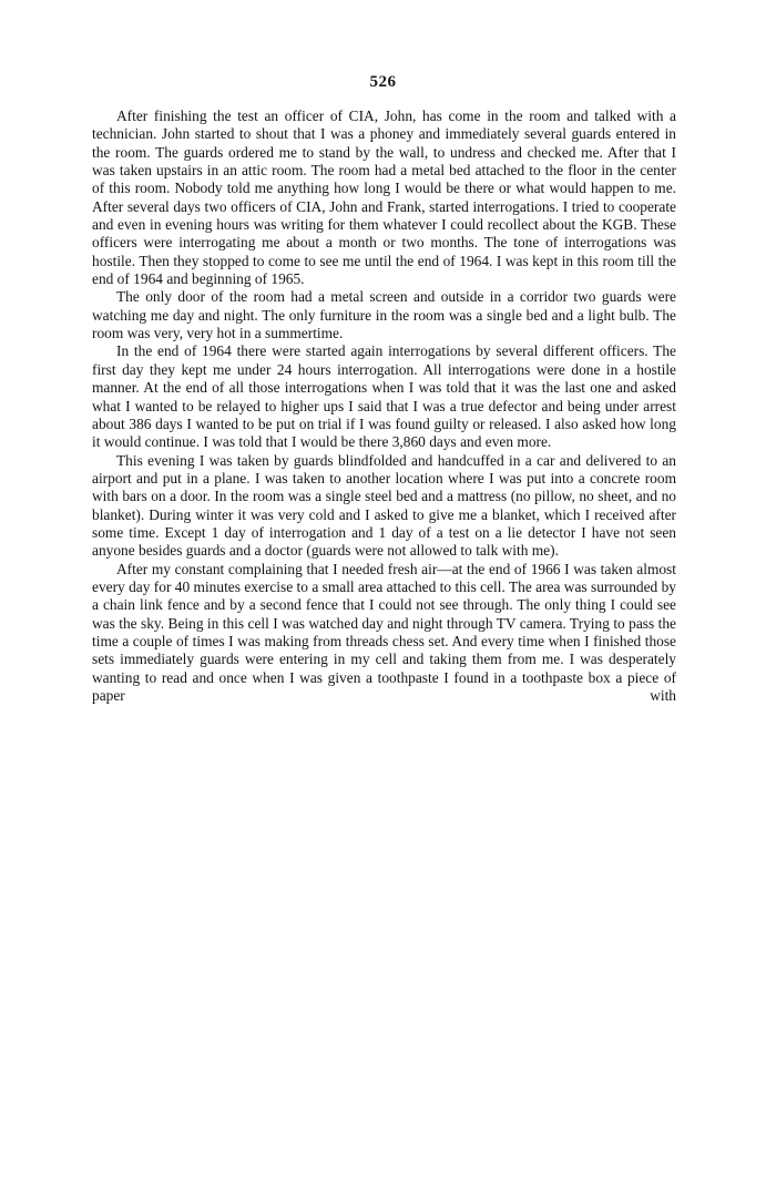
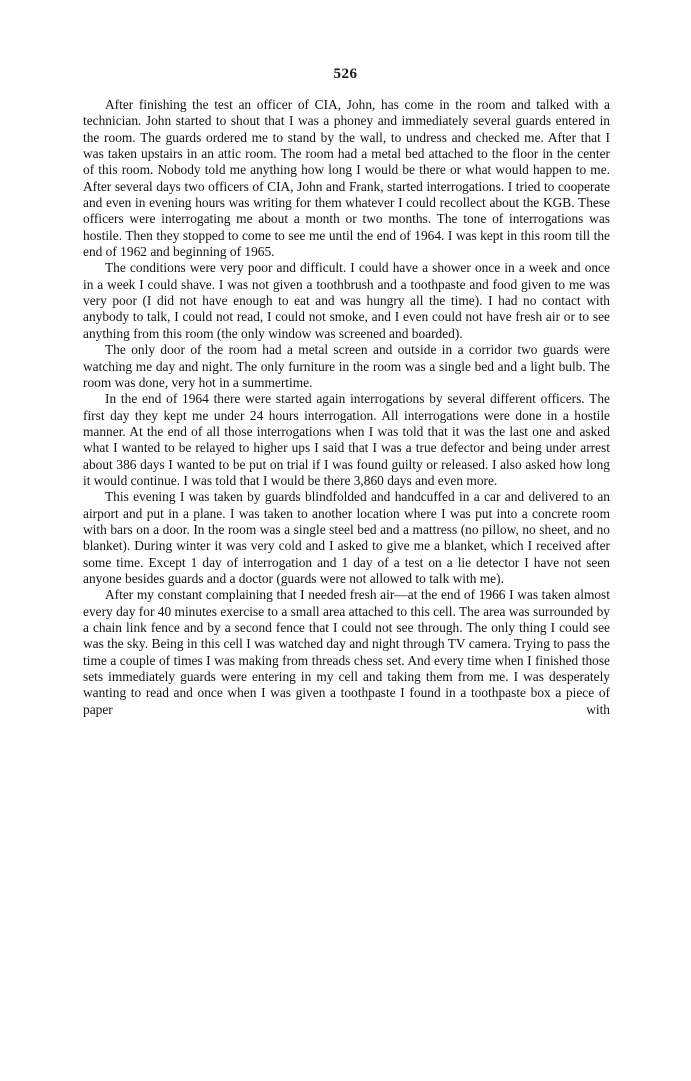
  526
- After finishing the test an officer of CIA, John, has come in the room and talked with a technician. John started to shout that I was a phoney and immediately several guards entered in the room. The guards ordered me to stand by the wall, to undress and checked me. After that I was taken upstairs in an attic room. The room had a metal bed attached to the floor in the center of this room. Nobody told me anything how long I would be there or what would happen to me. After several days two officers of CIA, John and Frank, started interrogations. I tried to cooperate and even in evening hours was writing for them whatever I could recollect about the KGB. These officers were interrogating me about a month or two months. The tone of interrogations was hostile. Then they stopped to come to see me until the end of 1964. I was kept in this room till the end of 1964 and beginning of 1965.
+ After finishing the test an officer of CIA, John, has come in the room and talked with a technician. John started to shout that I was a phoney and immediately several guards entered in the room. The guards ordered me to stand by the wall, to undress and checked me. After that I was taken upstairs in an attic room. The room had a metal bed attached to the floor in the center of this room. Nobody told me anything how long I would be there or what would happen to me. After several days two officers of CIA, John and Frank, started interrogations. I tried to cooperate and even in evening hours was writing for them whatever I could recollect about the KGB. These officers were interrogating me about a month or two months. The tone of interrogations was hostile. Then they stopped to come to see me until the end of 1964. I was kept in this room till the end of 1962 and beginning of 1965.
+ The conditions were very poor and difficult. I could have a shower once in a week and once in a week I could shave. I was not given a toothbrush and a toothpaste and food given to me was very poor (I did not have enough to eat and was hungry all the time). I had no contact with anybody to talk, I could not read, I could not smoke, and I even could not have fresh air or to see anything from this room (the only window was screened and boarded).
- The only door of the room had a metal screen and outside in a corridor two guards were watching me day and night. The only furniture in the room was a single bed and a light bulb. The room was very, very hot in a summertime.
+ The only door of the room had a metal screen and outside in a corridor two guards were watching me day and night. The only furniture in the room was a single bed and a light bulb. The room was done, very hot in a summertime.
  In the end of 1964 there were started again interrogations by several different officers. The first day they kept me under 24 hours interrogation. All interrogations were done in a hostile manner. At the end of all those interrogations when I was told that it was the last one and asked what I wanted to be relayed to higher ups I said that I was a true defector and being under arrest about 386 days I wanted to be put on trial if I was found guilty or released. I also asked how long it would continue. I was told that I would be there 3,860 days and even more.
  This evening I was taken by guards blindfolded and handcuffed in a car and delivered to an airport and put in a plane. I was taken to another location where I was put into a concrete room with bars on a door. In the room was a single steel bed and a mattress (no pillow, no sheet, and no blanket). During winter it was very cold and I asked to give me a blanket, which I received after some time. Except 1 day of interrogation and 1 day of a test on a lie detector I have not seen anyone besides guards and a doctor (guards were not allowed to talk with me).
  After my constant complaining that I needed fresh air—at the end of 1966 I was taken almost every day for 40 minutes exercise to a small area attached to this cell. The area was surrounded by a chain link fence and by a second fence that I could not see through. The only thing I could see was the sky. Being in this cell I was watched day and night through TV camera. Trying to pass the time a couple of times I was making from threads chess set. And every time when I finished those sets immediately guards were entering in my cell and taking them from me. I was desperately wanting to read and once when I was given a toothpaste I found in a toothpaste box a piece of paper with
